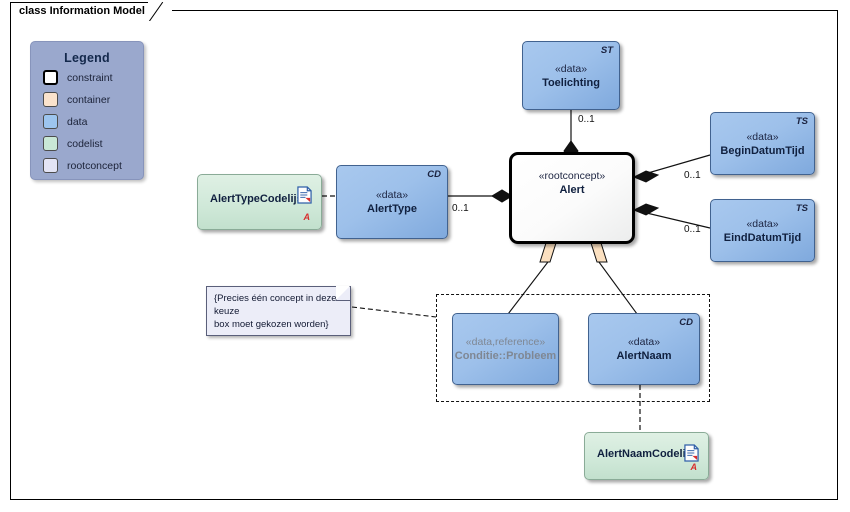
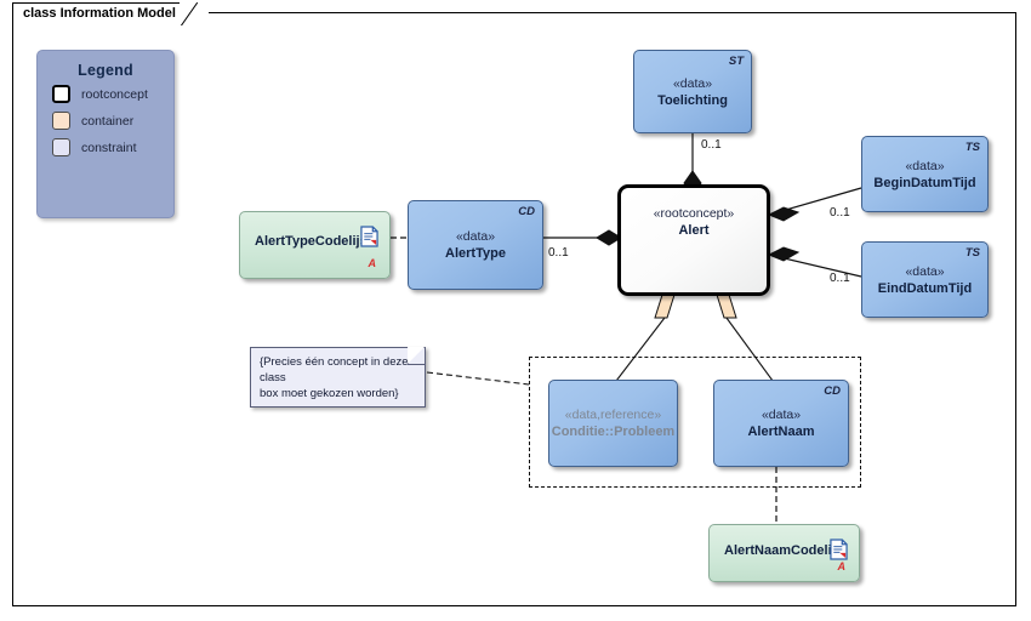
  class Information Model
  Legend
- constraint
+ rootconcept
  container
- data
- codelist
- rootconcept
+ constraint
  ST
  «data»
  Toelichting
  «rootconcept»
  Alert
  TS
  «data»
  BeginDatumTijd
  TS
  «data»
  EindDatumTijd
  CD
  «data»
  AlertType
  AlertTypeCodelij
  A
  «data,reference»
  Conditie::Probleem
  CD
  «data»
  AlertNaam
  AlertNaamCodeli
  A
- {Precies één concept in deze keuze
+ {Precies één concept in deze class
  box moet gekozen worden}
  0..1
  0..1
  0..1
  0..1
